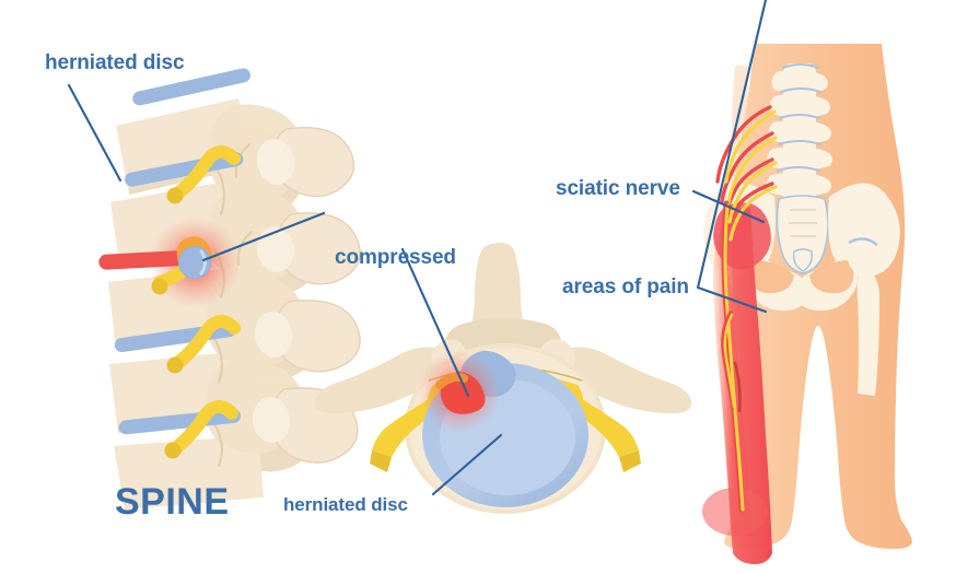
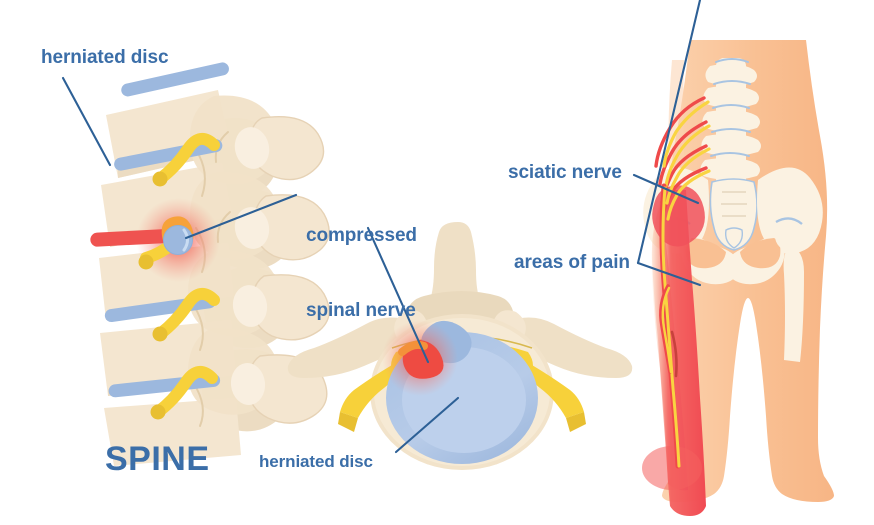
  herniated disc
  compressed
+ spinal nerve
  herniated disc
  SPINE
  sciatic nerve
  areas of pain
